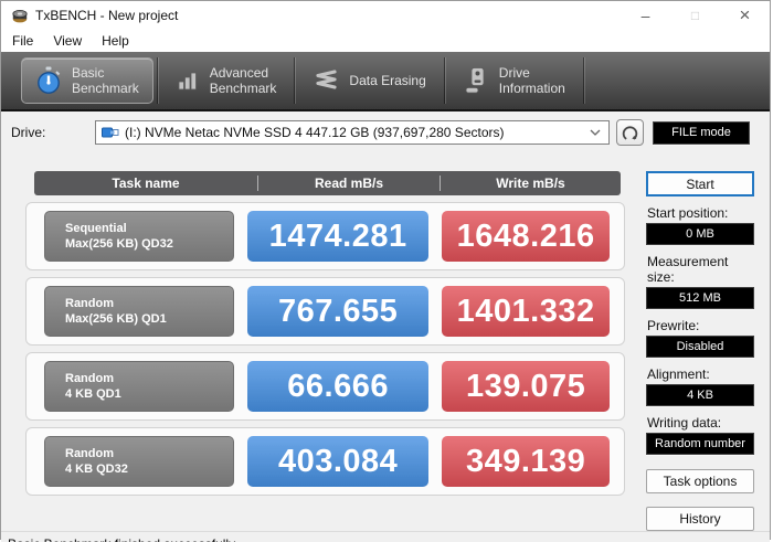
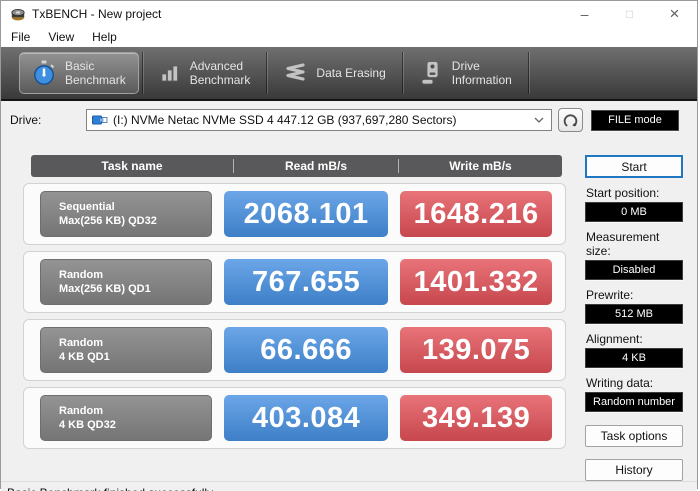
  TxBENCH - New project
  –
  □
  ×
  File
  View
  Help
  Basic
  Benchmark
  Advanced
  Benchmark
  Data Erasing
  Drive
  Information
  Drive:
  (I:) NVMe Netac NVMe SSD 4 447.12 GB (937,697,280 Sectors)
  FILE mode
  Task name
  Read mB/s
  Write mB/s
  Sequential
  Max(256 KB) QD32
- 1474.281
+ 2068.101
  1648.216
  Random
  Max(256 KB) QD1
  767.655
  1401.332
  Random
  4 KB QD1
  66.666
  139.075
  Random
  4 KB QD32
  403.084
  349.139
  Start
  Start position:
  0 MB
  Measurement size:
- 512 MB
+ Disabled
  Prewrite:
- Disabled
+ 512 MB
  Alignment:
  4 KB
  Writing data:
  Random number
  Task options
  History
